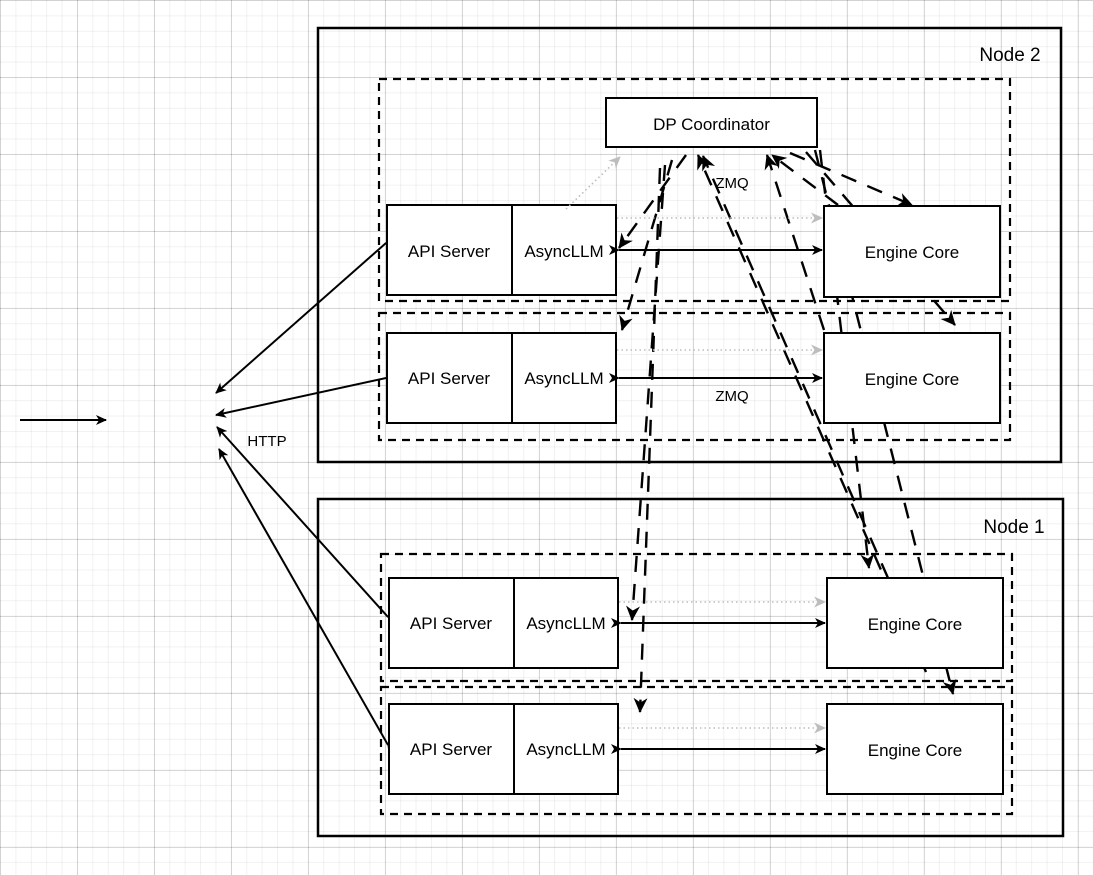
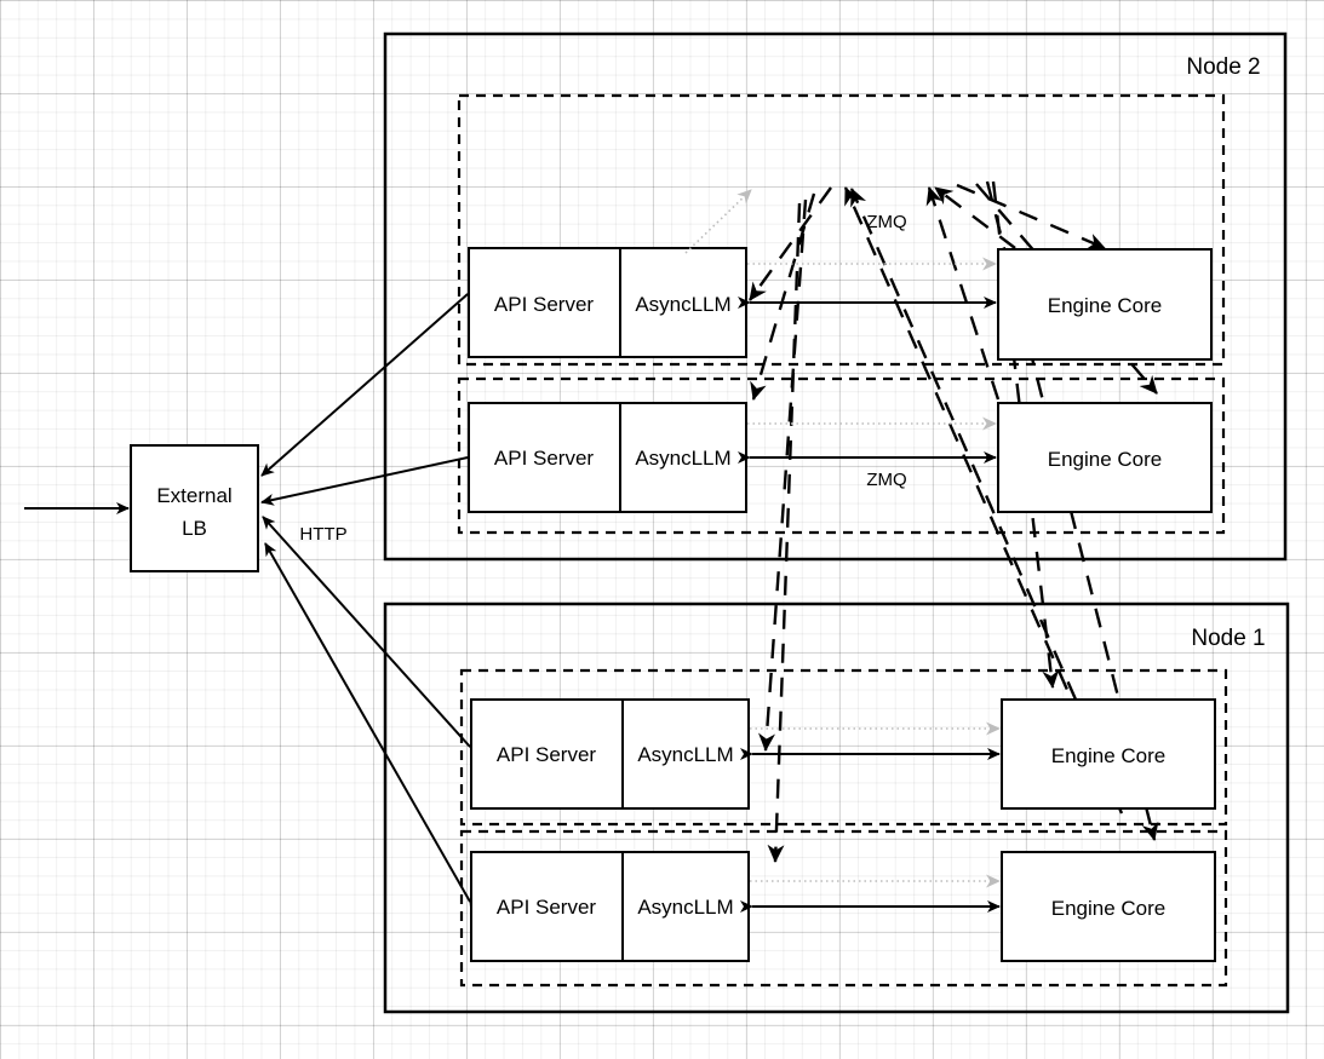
  Node 2
  Node 1
+ External
+ LB
  HTTP
- DP Coordinator
  API Server
  AsyncLLM
  Engine Core
  ZMQ
  API Server
  AsyncLLM
  Engine Core
  ZMQ
  API Server
  AsyncLLM
  Engine Core
  API Server
  AsyncLLM
  Engine Core
